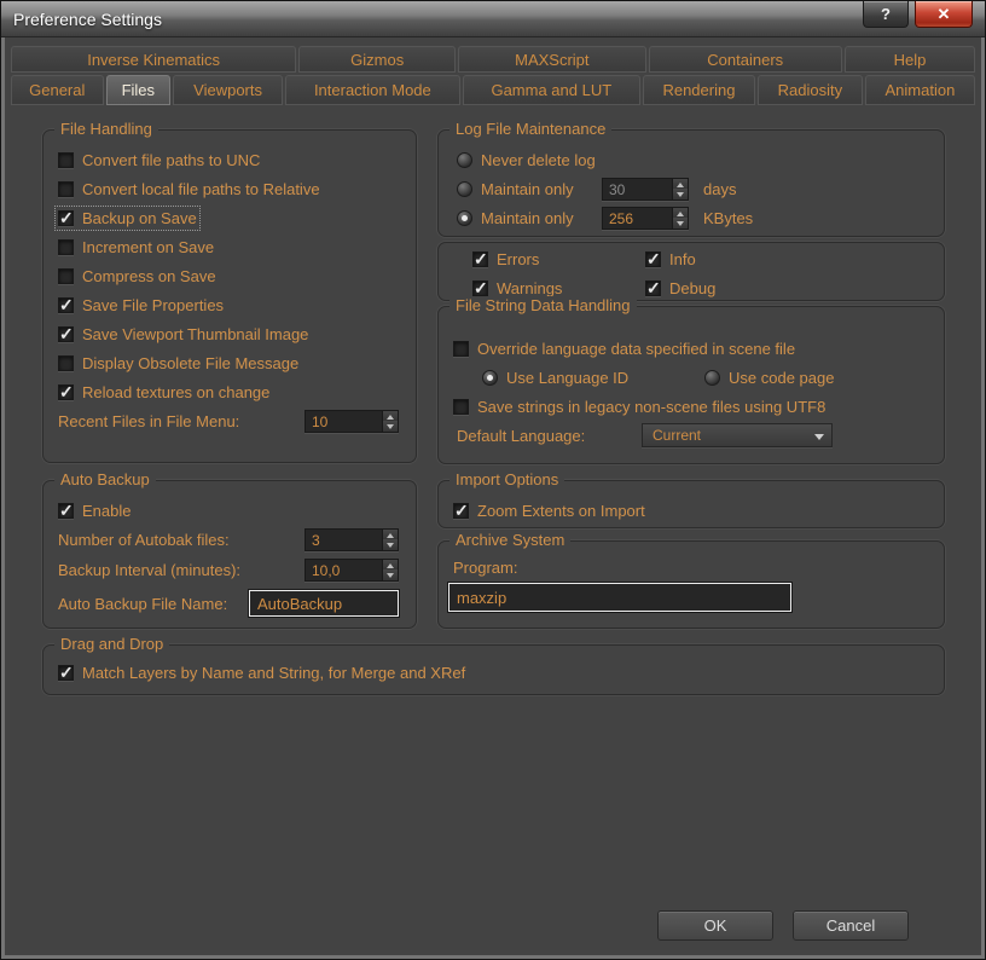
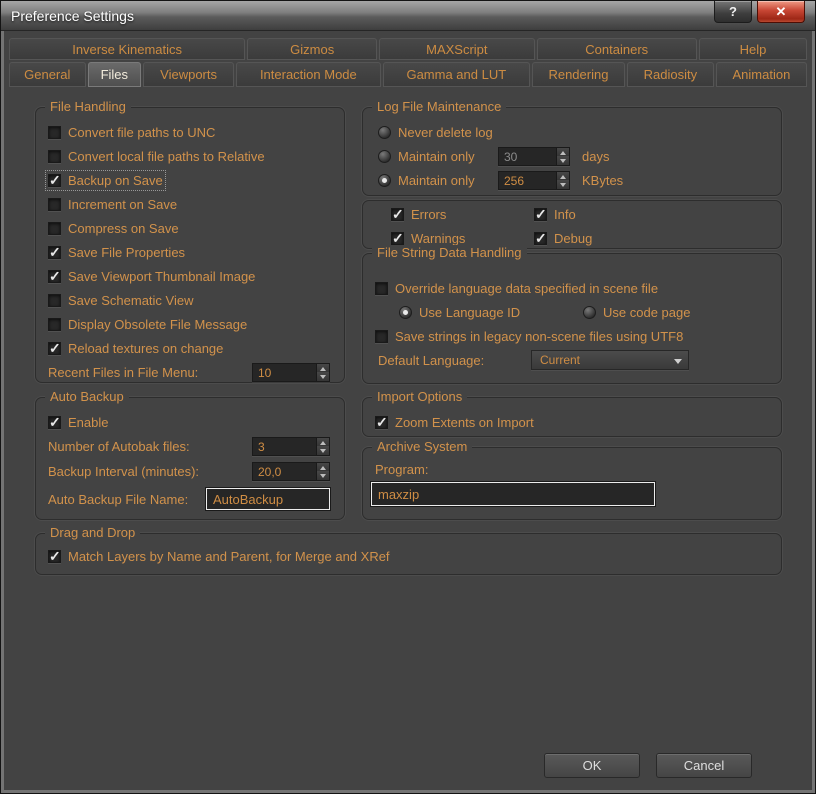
  Preference Settings
  ?
  ✕
  Inverse Kinematics
  Gizmos
  MAXScript
  Containers
  Help
  General
  Files
  Viewports
  Interaction Mode
  Gamma and LUT
  Rendering
  Radiosity
  Animation
  File Handling
  Convert file paths to UNC
  Convert local file paths to Relative
  Backup on Save
  Increment on Save
  Compress on Save
  Save File Properties
  Save Viewport Thumbnail Image
+ Save Schematic View
  Display Obsolete File Message
  Reload textures on change
  Recent Files in File Menu:
  10
  Log File Maintenance
  Never delete log
  Maintain only
  30
  days
  Maintain only
  256
  KBytes
  Errors
  Info
  Warnings
  Debug
  File String Data Handling
  Override language data specified in scene file
  Use Language ID
  Use code page
  Save strings in legacy non-scene files using UTF8
  Default Language:
  Current
  Auto Backup
  Enable
  Number of Autobak files:
  3
  Backup Interval (minutes):
- 10,0
+ 20,0
  Auto Backup File Name:
  AutoBackup
  Import Options
  Zoom Extents on Import
  Archive System
  Program:
  maxzip
  Drag and Drop
- Match Layers by Name and String, for Merge and XRef
+ Match Layers by Name and Parent, for Merge and XRef
  OK
  Cancel
